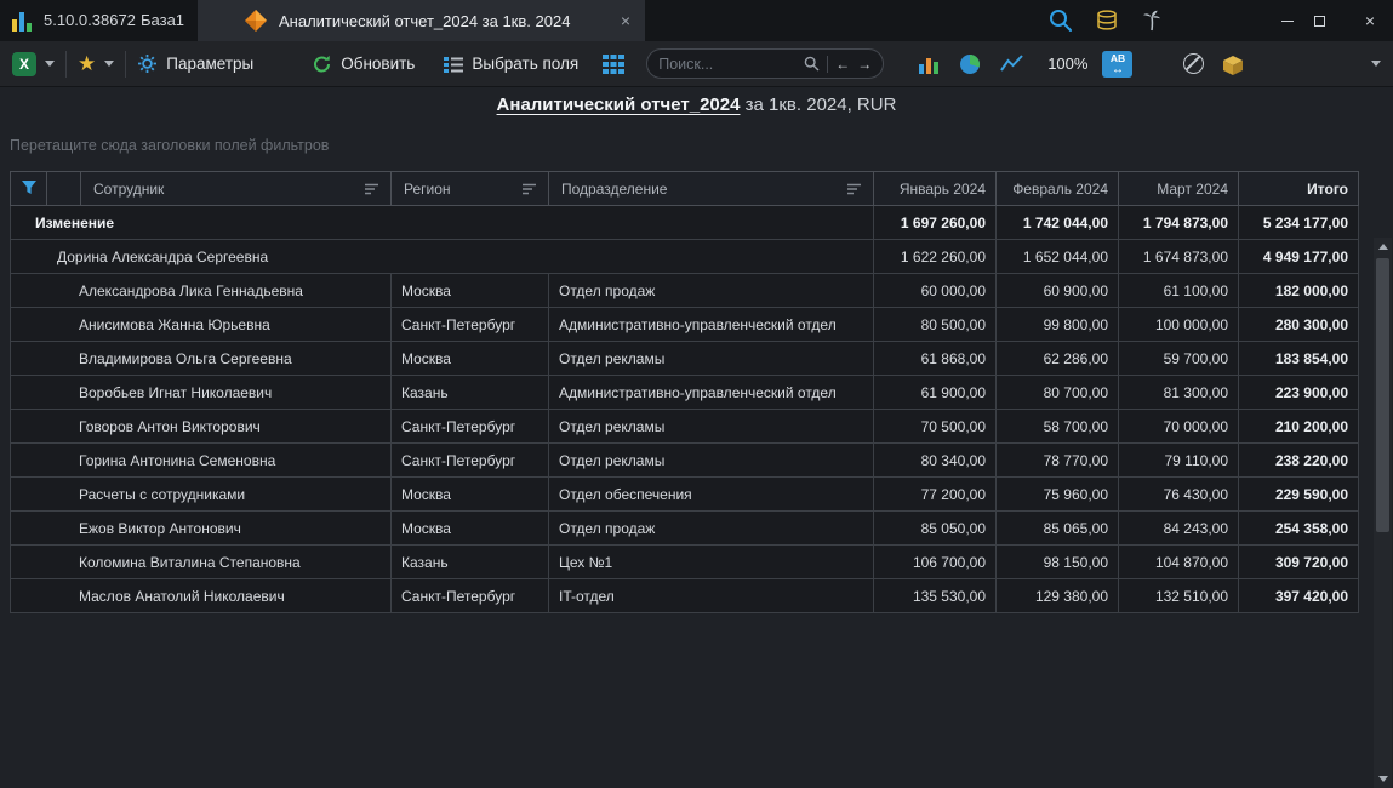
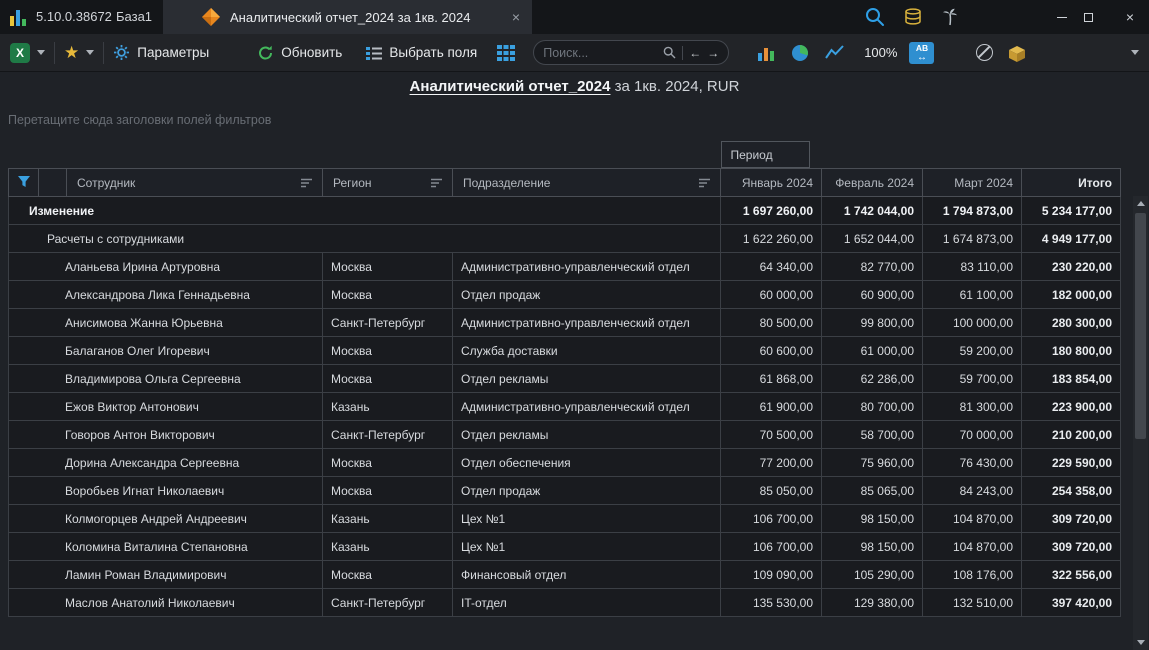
  5.10.0.38672
  База1
  Аналитический отчет_2024 за 1кв. 2024
  ×
  ×
  X
  ★
  Параметры
  Обновить
  Выбрать поля
  Поиск...
  ←
  →
  100%
  AB
  ↔
  Аналитический отчет_2024 за 1кв. 2024, RUR
  Перетащите сюда заголовки полей фильтров
+ 	Период
  		Сотрудник	Регион	Подразделение	Январь 2024	Февраль 2024	Март 2024	Итого
  Изменение	1 697 260,00	1 742 044,00	1 794 873,00	5 234 177,00
- Дорина Александра Сергеевна	1 622 260,00	1 652 044,00	1 674 873,00	4 949 177,00
+ Расчеты с сотрудниками	1 622 260,00	1 652 044,00	1 674 873,00	4 949 177,00
+ Аланьева Ирина Артуровна	Москва	Административно-управленческий отдел	64 340,00	82 770,00	83 110,00	230 220,00
  Александрова Лика Геннадьевна	Москва	Отдел продаж	60 000,00	60 900,00	61 100,00	182 000,00
  Анисимова Жанна Юрьевна	Санкт-Петербург	Административно-управленческий отдел	80 500,00	99 800,00	100 000,00	280 300,00
+ Балаганов Олег Игоревич	Москва	Служба доставки	60 600,00	61 000,00	59 200,00	180 800,00
  Владимирова Ольга Сергеевна	Москва	Отдел рекламы	61 868,00	62 286,00	59 700,00	183 854,00
- Воробьев Игнат Николаевич	Казань	Административно-управленческий отдел	61 900,00	80 700,00	81 300,00	223 900,00
+ Ежов Виктор Антонович	Казань	Административно-управленческий отдел	61 900,00	80 700,00	81 300,00	223 900,00
  Говоров Антон Викторович	Санкт-Петербург	Отдел рекламы	70 500,00	58 700,00	70 000,00	210 200,00
- Горина Антонина Семеновна	Санкт-Петербург	Отдел рекламы	80 340,00	78 770,00	79 110,00	238 220,00
- Расчеты с сотрудниками	Москва	Отдел обеспечения	77 200,00	75 960,00	76 430,00	229 590,00
+ Дорина Александра Сергеевна	Москва	Отдел обеспечения	77 200,00	75 960,00	76 430,00	229 590,00
- Ежов Виктор Антонович	Москва	Отдел продаж	85 050,00	85 065,00	84 243,00	254 358,00
+ Воробьев Игнат Николаевич	Москва	Отдел продаж	85 050,00	85 065,00	84 243,00	254 358,00
+ Колмогорцев Андрей Андреевич	Казань	Цех №1	106 700,00	98 150,00	104 870,00	309 720,00
  Коломина Виталина Степановна	Казань	Цех №1	106 700,00	98 150,00	104 870,00	309 720,00
+ Ламин Роман Владимирович	Москва	Финансовый отдел	109 090,00	105 290,00	108 176,00	322 556,00
  Маслов Анатолий Николаевич	Санкт-Петербург	IT-отдел	135 530,00	129 380,00	132 510,00	397 420,00
